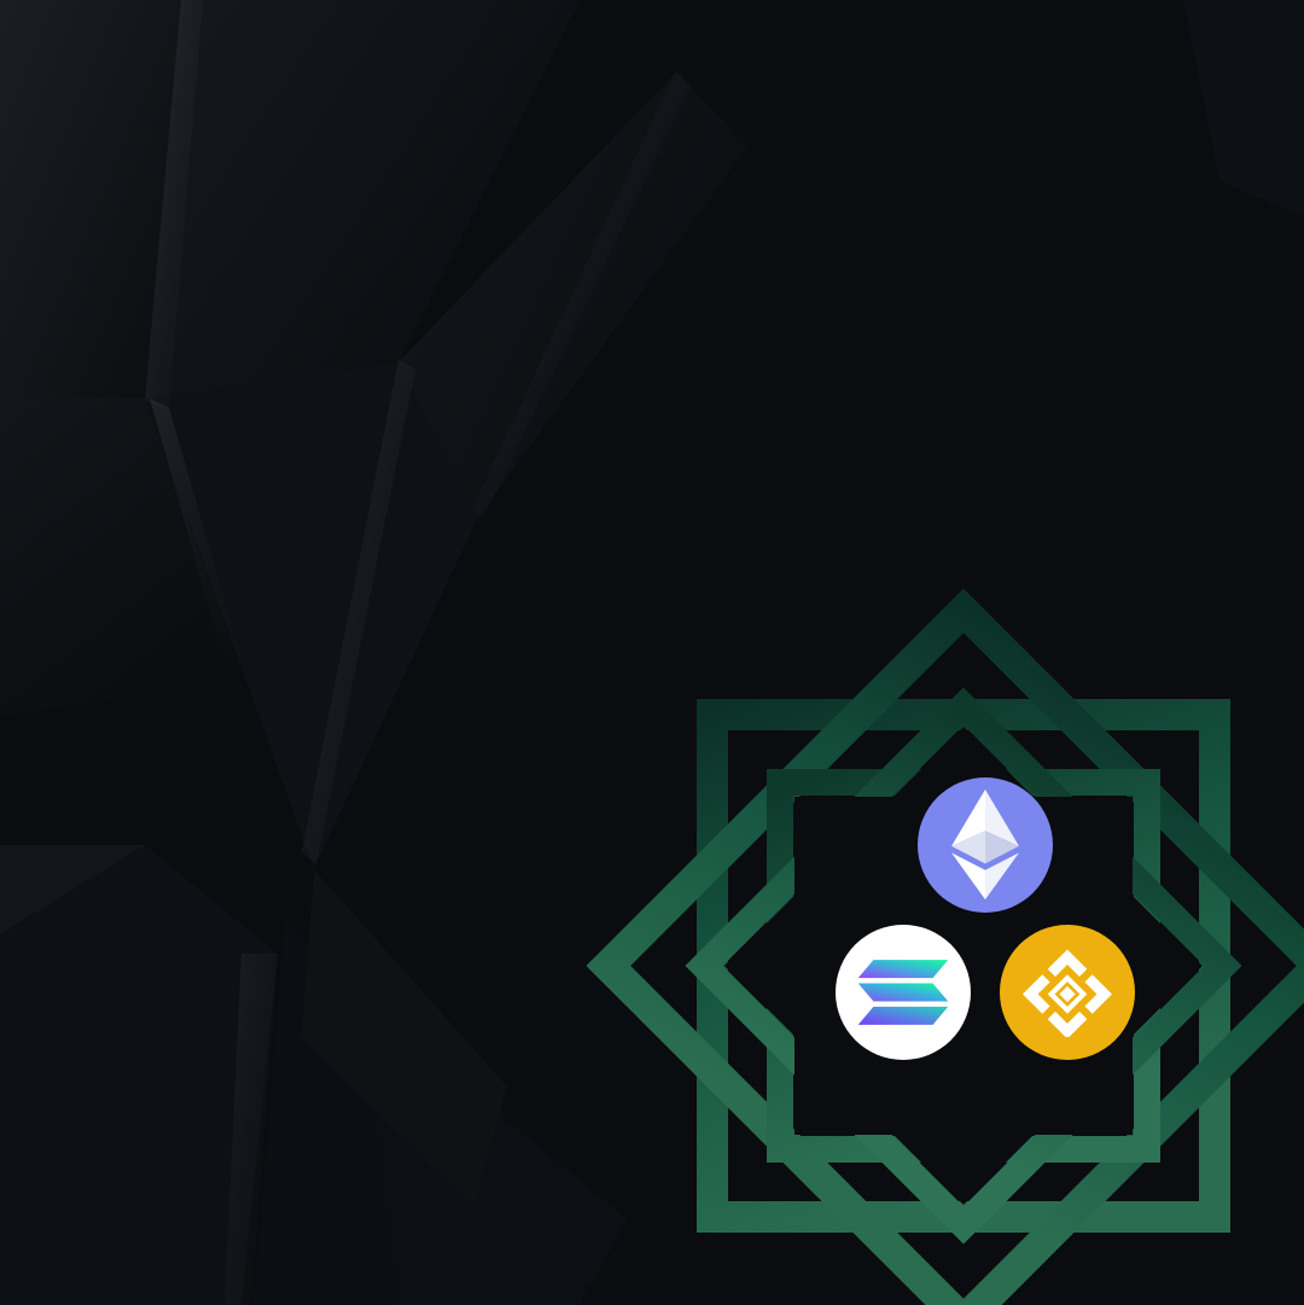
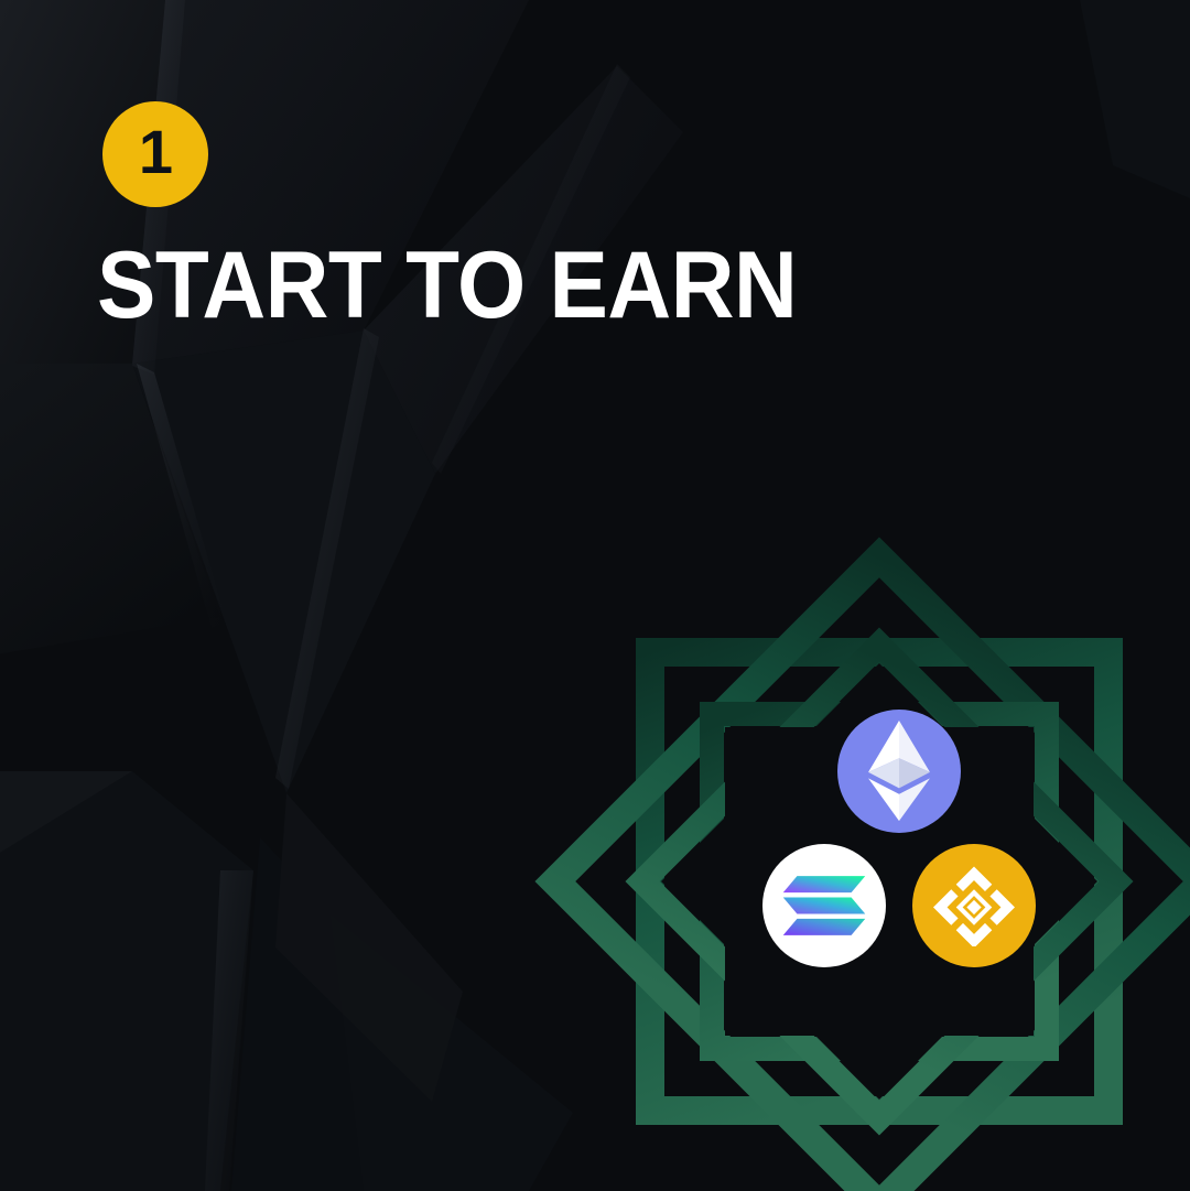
+ 1
+ START TO EARN
